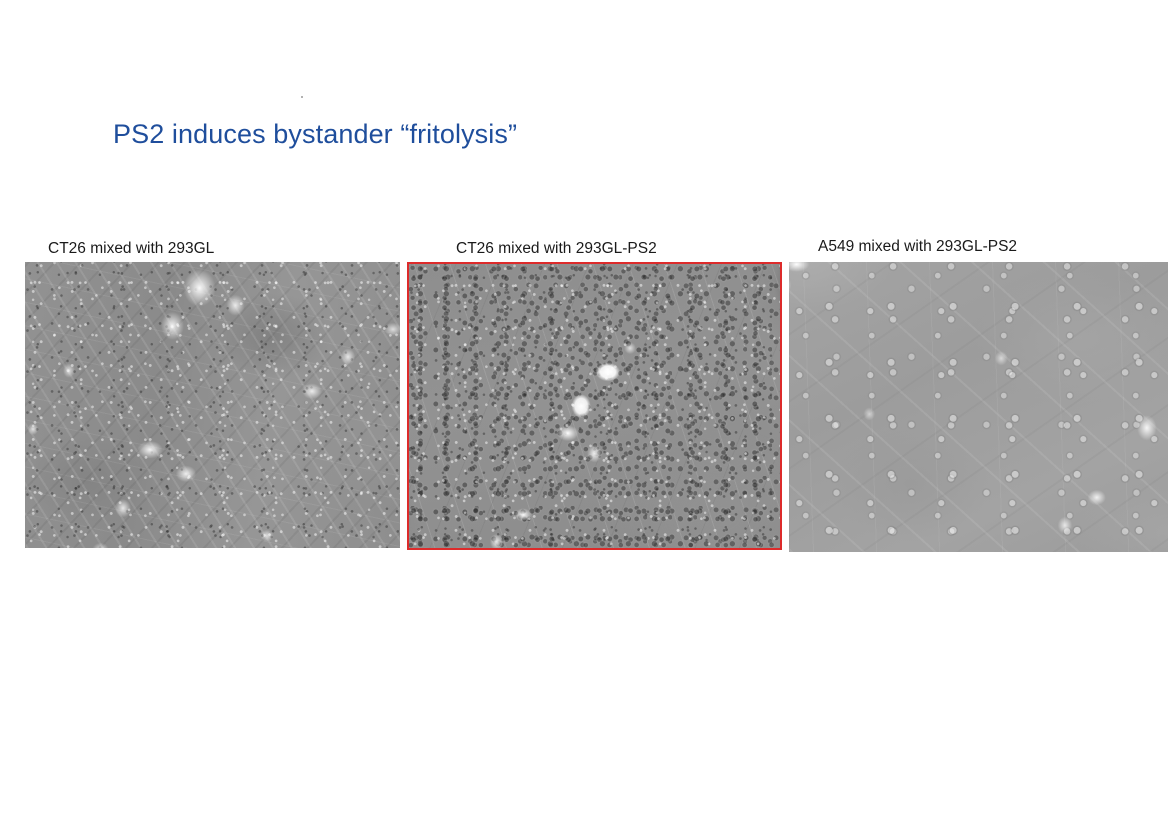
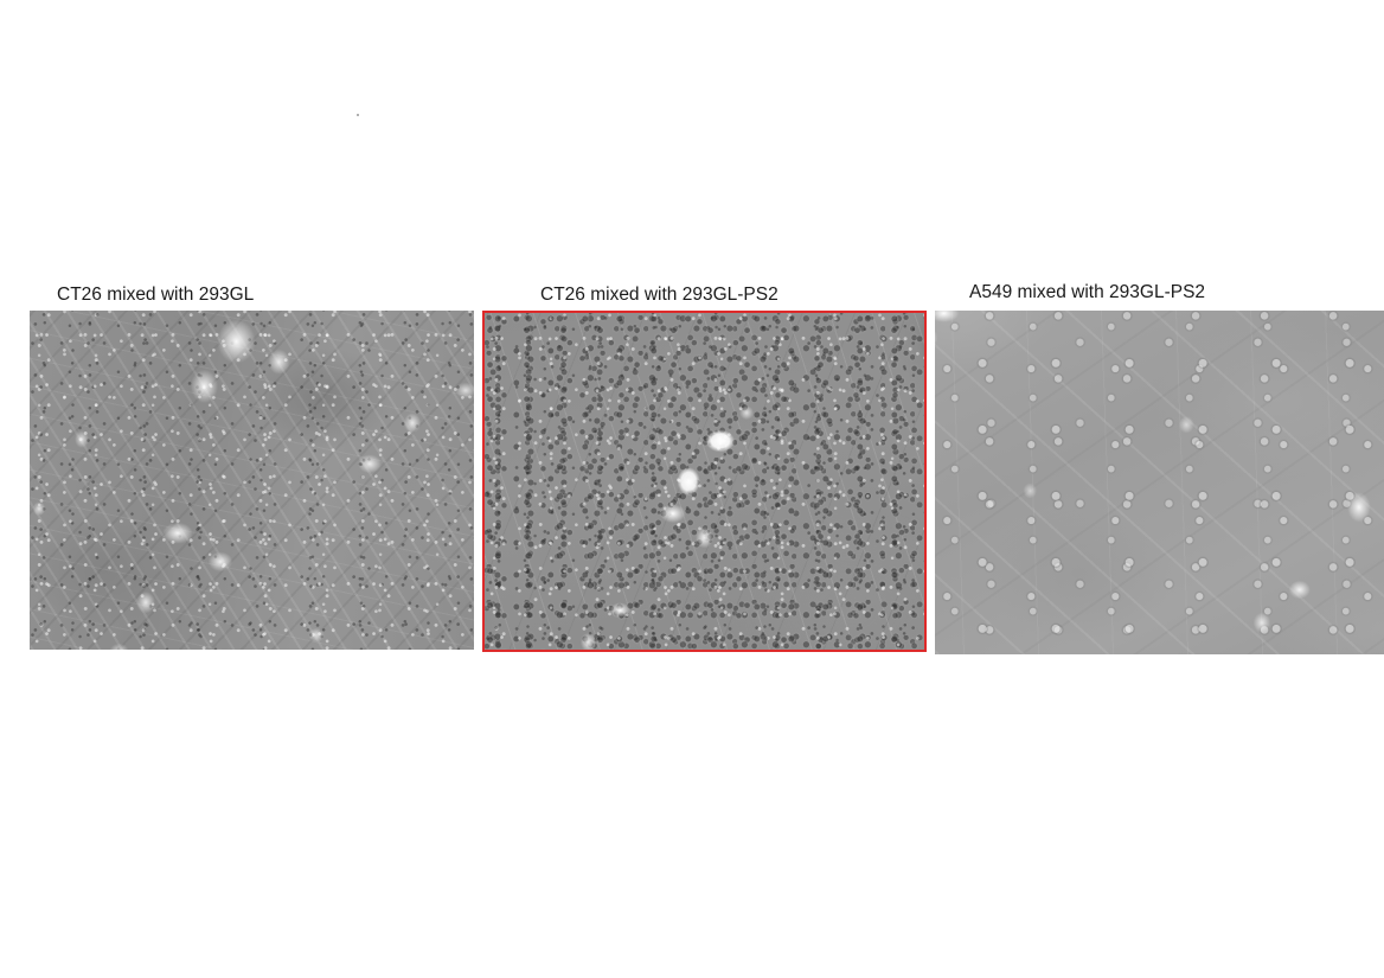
- PS2 induces bystander “fritolysis”
  CT26 mixed with 293GL
  CT26 mixed with 293GL-PS2
  A549 mixed with 293GL-PS2
